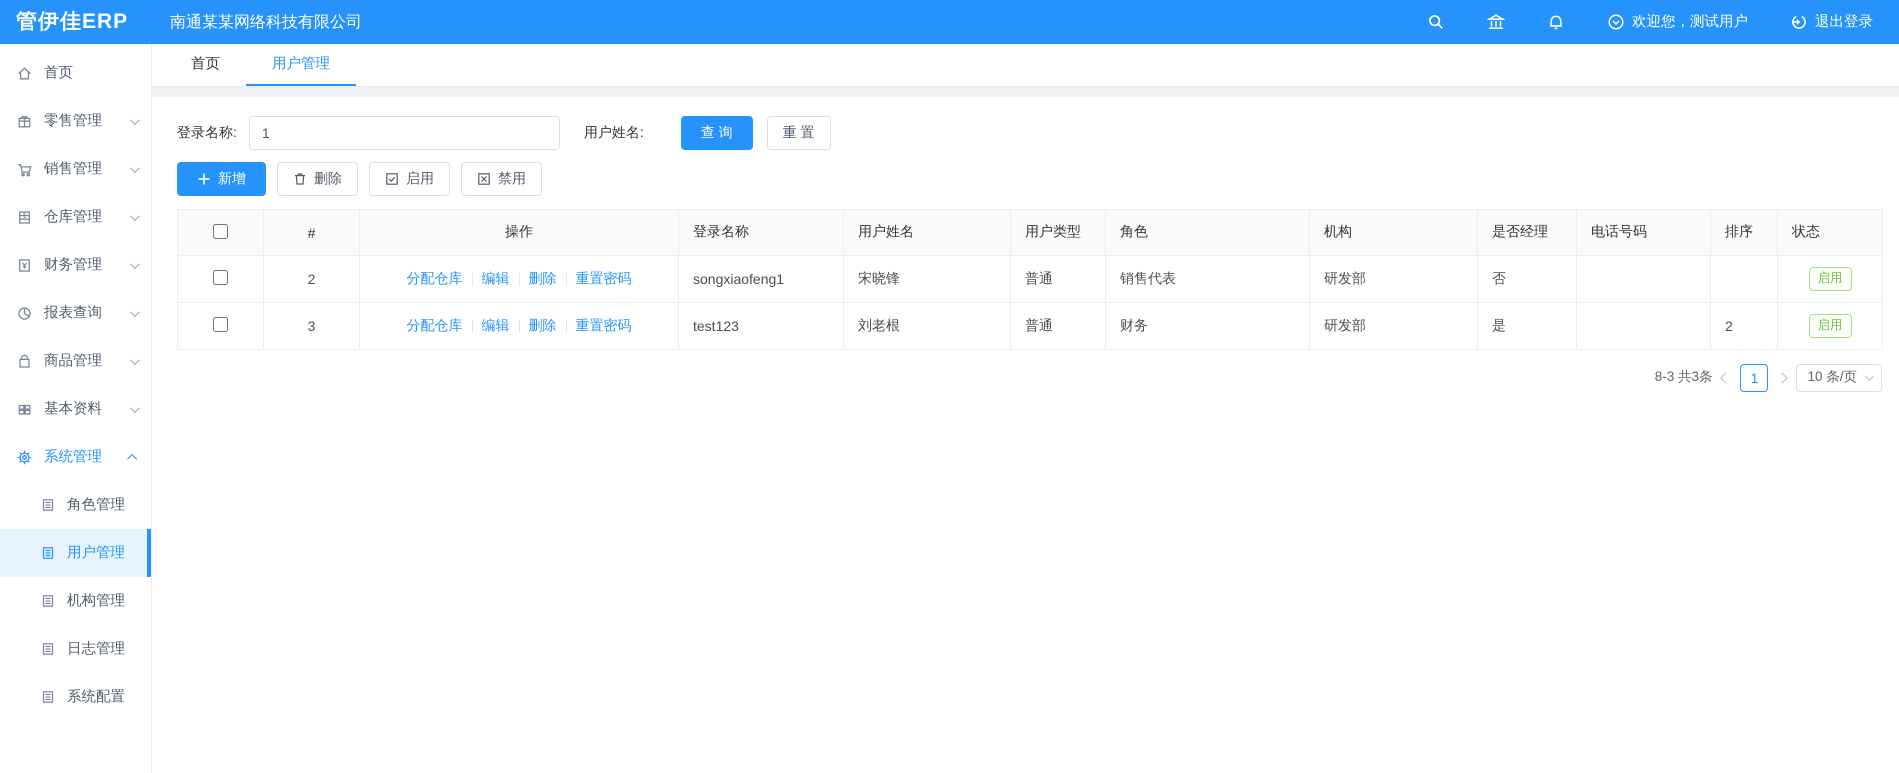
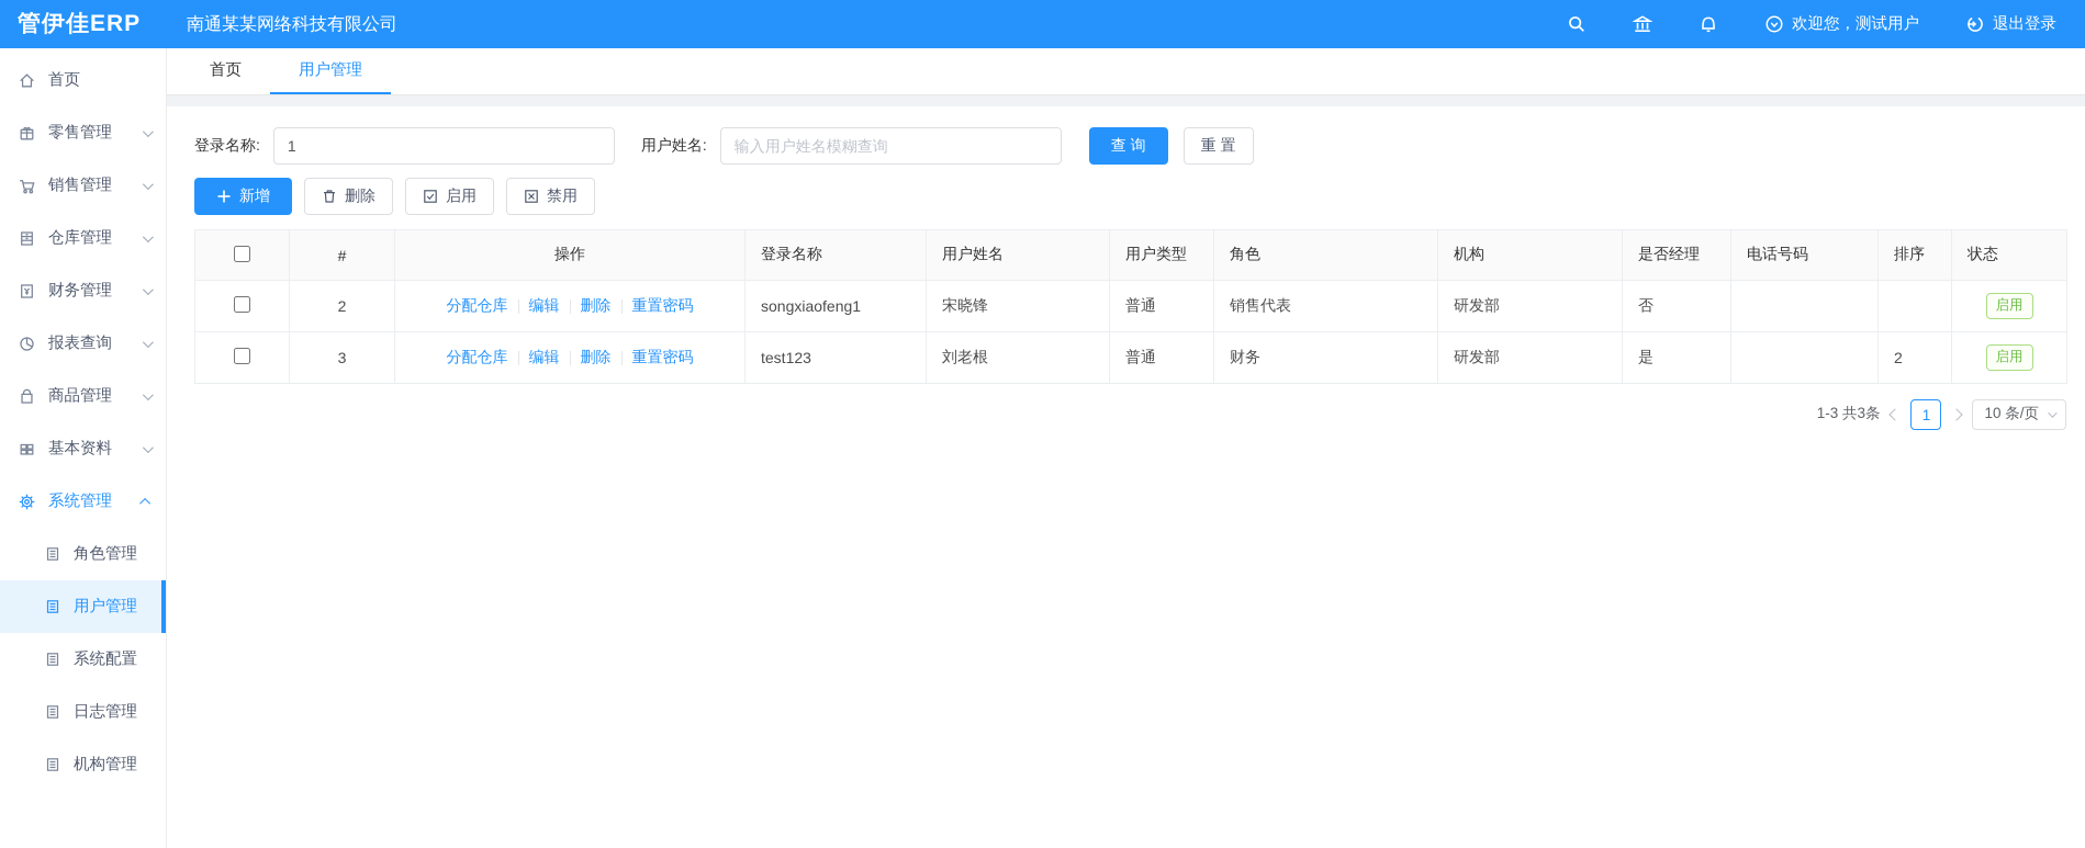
  管伊佳ERP
  南通某某网络科技有限公司
  欢迎您，测试用户
  退出登录
  首页
  零售管理
  销售管理
  仓库管理
  财务管理
  报表查询
  商品管理
  基本资料
  系统管理
  角色管理
  用户管理
- 机构管理
+ 系统配置
  日志管理
- 系统配置
+ 机构管理
  首页
  用户管理
  登录名称:
  1
  用户姓名:
+ 输入用户姓名模糊查询
  查 询
  重 置
  新增
  删除
  启用
  禁用
  	#	操作	登录名称	用户姓名	用户类型	角色	机构	是否经理	电话号码	排序	状态
  	2	分配仓库 编辑 删除 重置密码	songxiaofeng1	宋晓锋	普通	销售代表	研发部	否			启用
  	3	分配仓库 编辑 删除 重置密码	test123	刘老根	普通	财务	研发部	是		2	启用
- 8-3 共3条
+ 1-3 共3条
  1
  10 条/页
